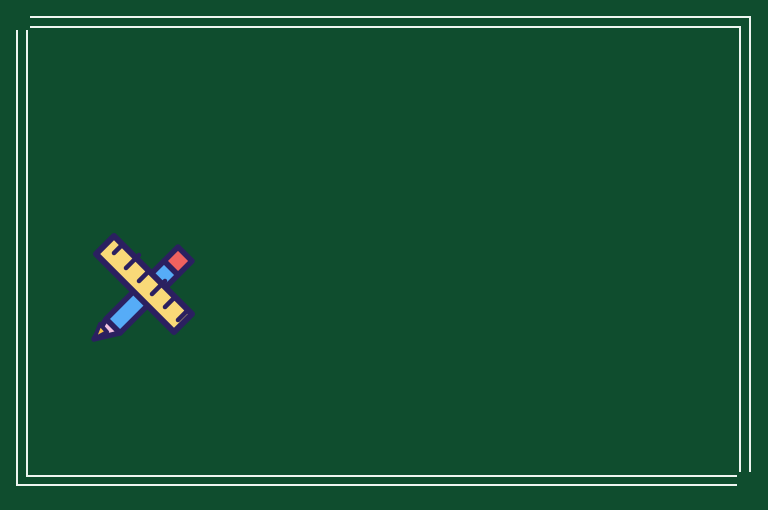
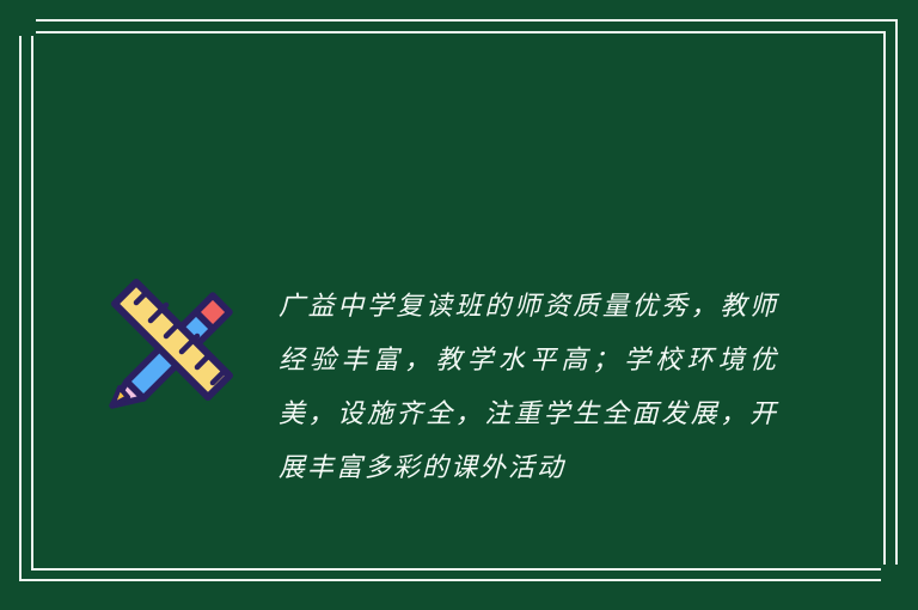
+ 广益中学复读班的师资质量优秀，教师经验丰富，教学水平高；学校环境优美，设施齐全，注重学生全面发展，开展丰富多彩的课外活动
